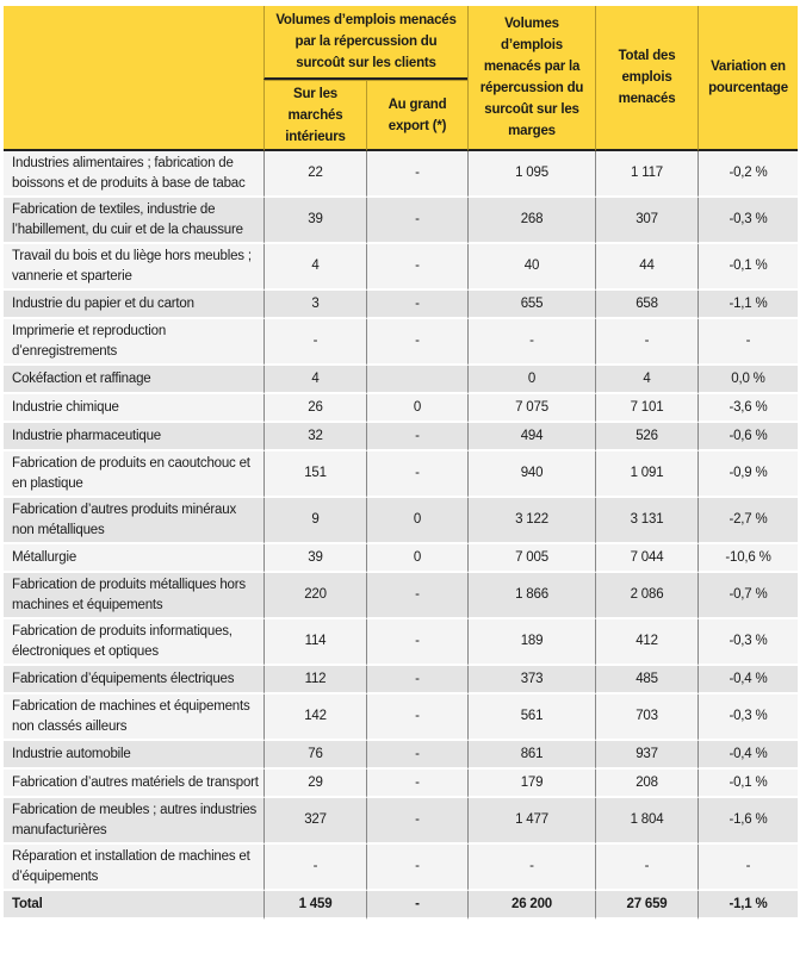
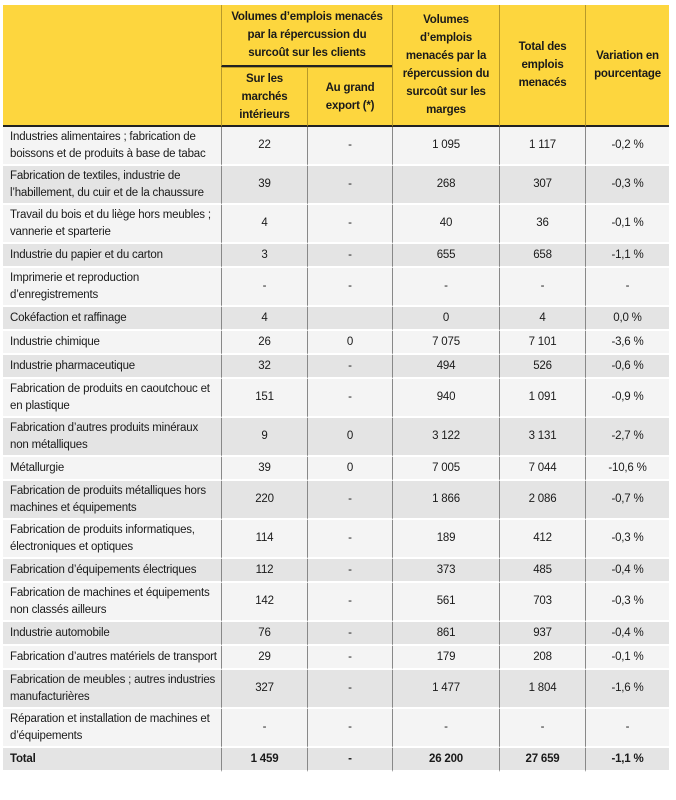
  	Volumes d’emplois menacés par la répercussion du surcoût sur les clients	Volumes d’emplois menacés par la répercussion du surcoût sur les marges	Total des emplois menacés	Variation en pourcentage
  Sur les marchés intérieurs	Au grand export (*)
  Industries alimentaires ; fabrication de boissons et de produits à base de tabac	22	-	1 095	1 117	-0,2 %
  Fabrication de textiles, industrie de l’habillement, du cuir et de la chaussure	39	-	268	307	-0,3 %
- Travail du bois et du liège hors meubles ; vannerie et sparterie	4	-	40	44	-0,1 %
+ Travail du bois et du liège hors meubles ; vannerie et sparterie	4	-	40	36	-0,1 %
  Industrie du papier et du carton	3	-	655	658	-1,1 %
  Imprimerie et reproduction d’enregistrements	-	-	-	-	-
  Cokéfaction et raffinage	4		0	4	0,0 %
  Industrie chimique	26	0	7 075	7 101	-3,6 %
  Industrie pharmaceutique	32	-	494	526	-0,6 %
  Fabrication de produits en caoutchouc et en plastique	151	-	940	1 091	-0,9 %
  Fabrication d’autres produits minéraux non métalliques	9	0	3 122	3 131	-2,7 %
  Métallurgie	39	0	7 005	7 044	-10,6 %
  Fabrication de produits métalliques hors machines et équipements	220	-	1 866	2 086	-0,7 %
  Fabrication de produits informatiques, électroniques et optiques	114	-	189	412	-0,3 %
  Fabrication d’équipements électriques	112	-	373	485	-0,4 %
  Fabrication de machines et équipements non classés ailleurs	142	-	561	703	-0,3 %
  Industrie automobile	76	-	861	937	-0,4 %
  Fabrication d’autres matériels de transport	29	-	179	208	-0,1 %
  Fabrication de meubles ; autres industries manufacturières	327	-	1 477	1 804	-1,6 %
  Réparation et installation de machines et d’équipements	-	-	-	-	-
  Total	1 459	-	26 200	27 659	-1,1 %
